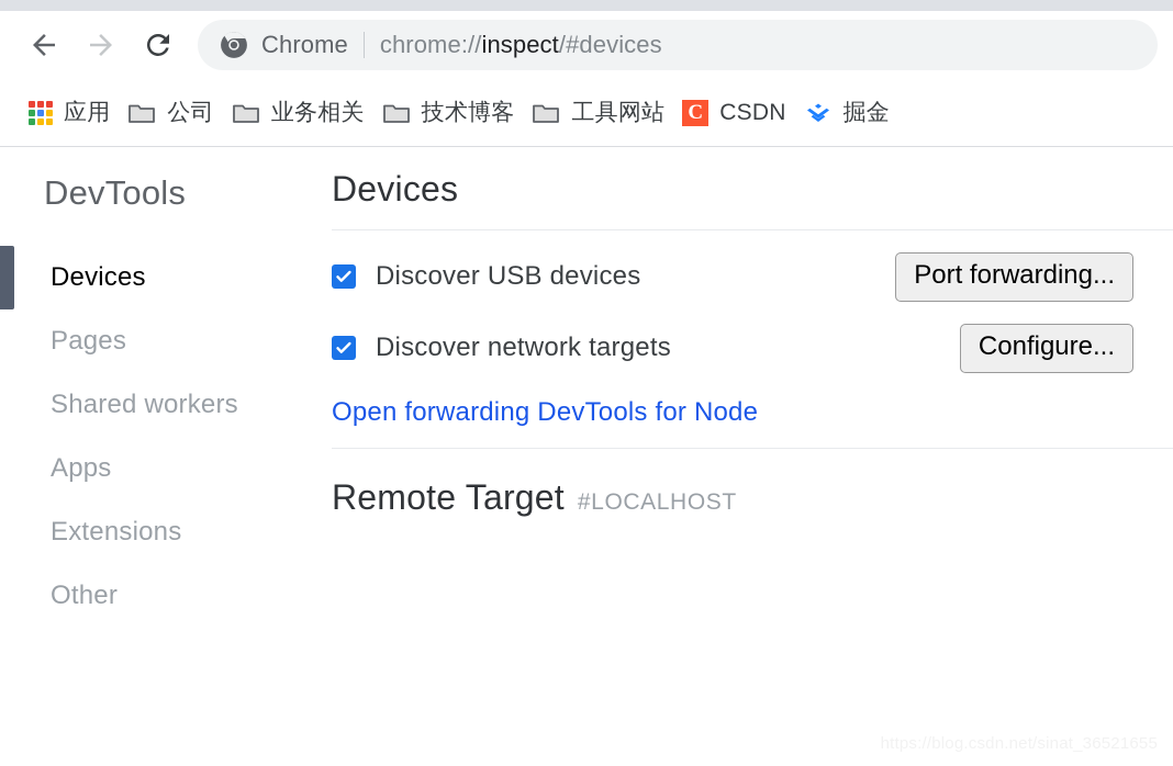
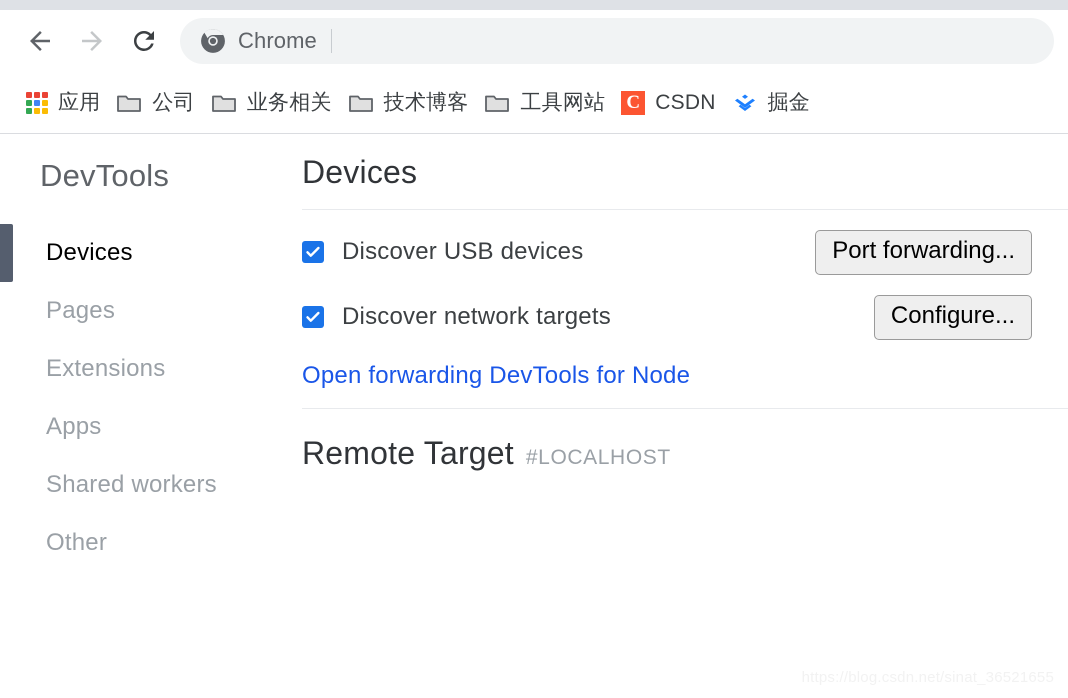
  Chrome
- chrome://inspect/#devices
  应用
  公司
  业务相关
  技术博客
  工具网站
  C
  CSDN
  掘金
  DevTools
  Devices
  Pages
- Shared workers
+ Extensions
  Apps
- Extensions
+ Shared workers
  Other
  Devices
  Discover USB devices
  Port forwarding...
  Discover network targets
  Configure...
  Open forwarding DevTools for Node
  Remote Target
  #LOCALHOST
